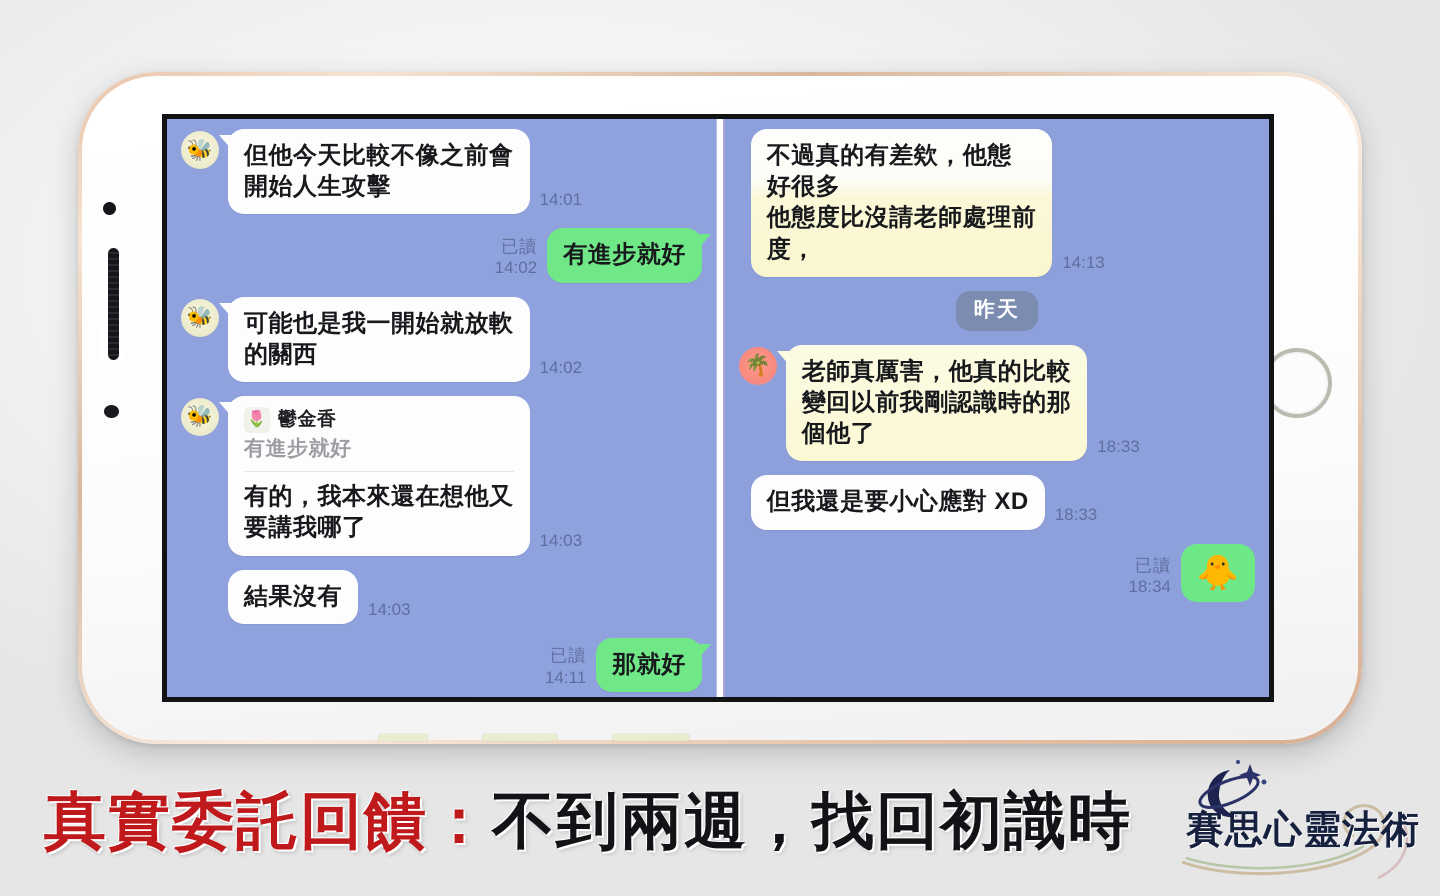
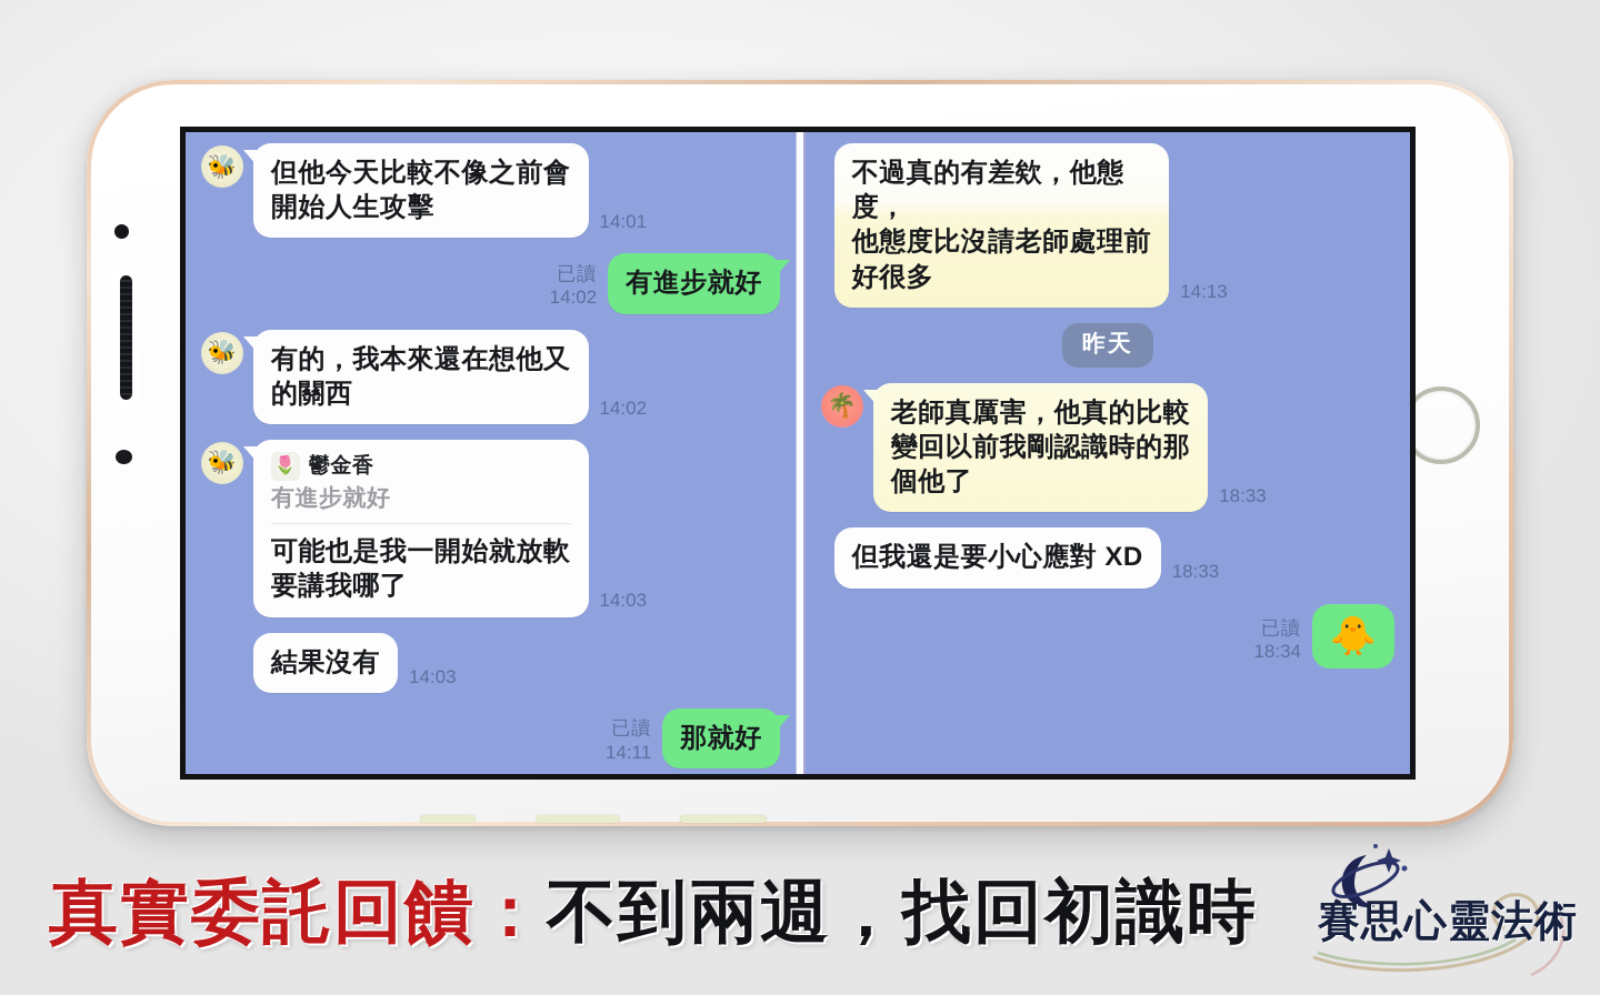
  🐝
  但他今天比較不像之前會
  開始人生攻擊
  14:01
  已讀
  14:02
  有進步就好
  🐝
- 可能也是我一開始就放軟
+ 有的，我本來還在想他又
  的關西
  14:02
  🐝
  🌷
  鬱金香
  有進步就好
- 有的，我本來還在想他又
+ 可能也是我一開始就放軟
  要講我哪了
  14:03
  結果沒有
  14:03
  已讀
  14:11
  那就好
  不過真的有差欸，他態
- 好很多
+ 度，
  他態度比沒請老師處理前
- 度，
+ 好很多
  14:13
  昨天
  🌴
  老師真厲害，他真的比較
  變回以前我剛認識時的那
  個他了
  18:33
  但我還是要小心應對 XD
  18:33
  已讀
  18:34
  🐥
  真實委託回饋：
  不到兩週，找回初識時
  賽思心靈法術
